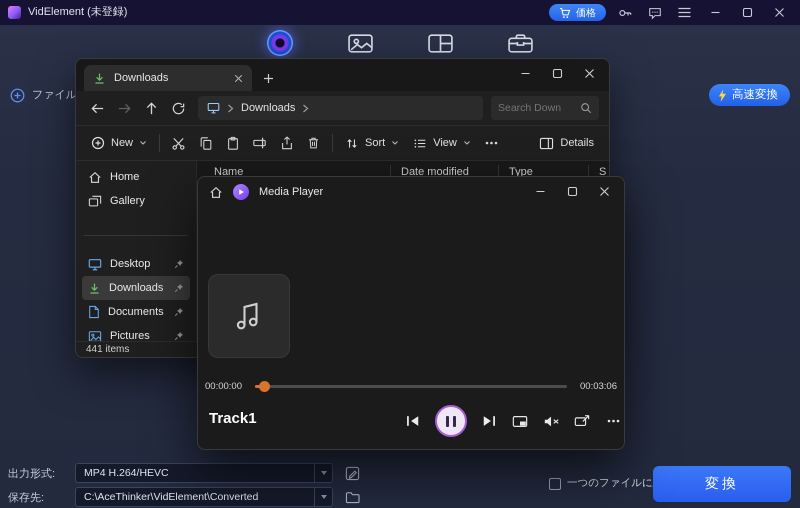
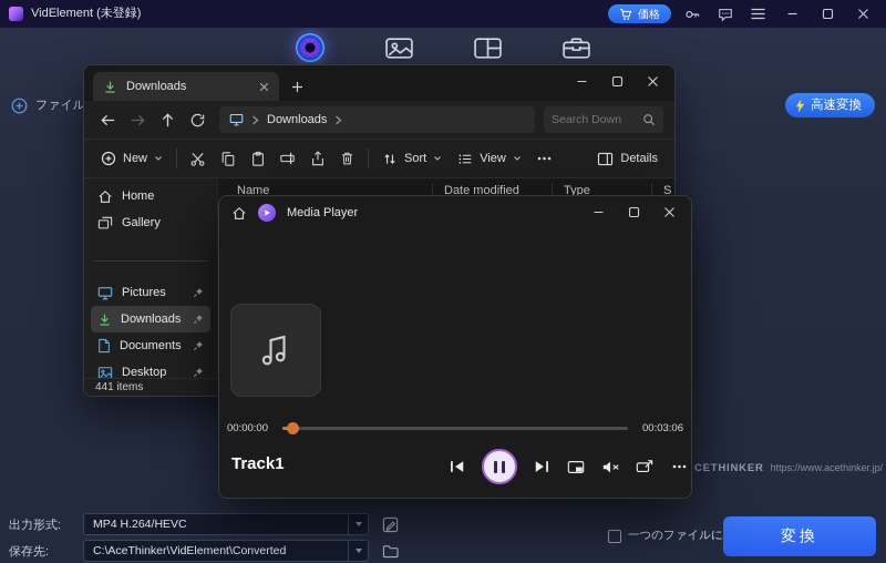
  VidElement (未登録)
  価格
  ファイル
  高速変換
+ CETHINKER
+ https://www.acethinker.jp/
  出力形式:
  MP4 H.264/HEVC
  保存先:
  C:\AceThinker\VidElement\Converted
  一つのファイルに
  変換
  Downloads
  Downloads
  Search Down
  New
  Sort
  View
  Details
  Home
  Gallery
- Desktop
+ Pictures
  Downloads
  Documents
- Pictures
+ Desktop
  Name
  Date modified
  Type
  S
  441 items
  Media Player
  00:00:00
  00:03:06
  Track1
